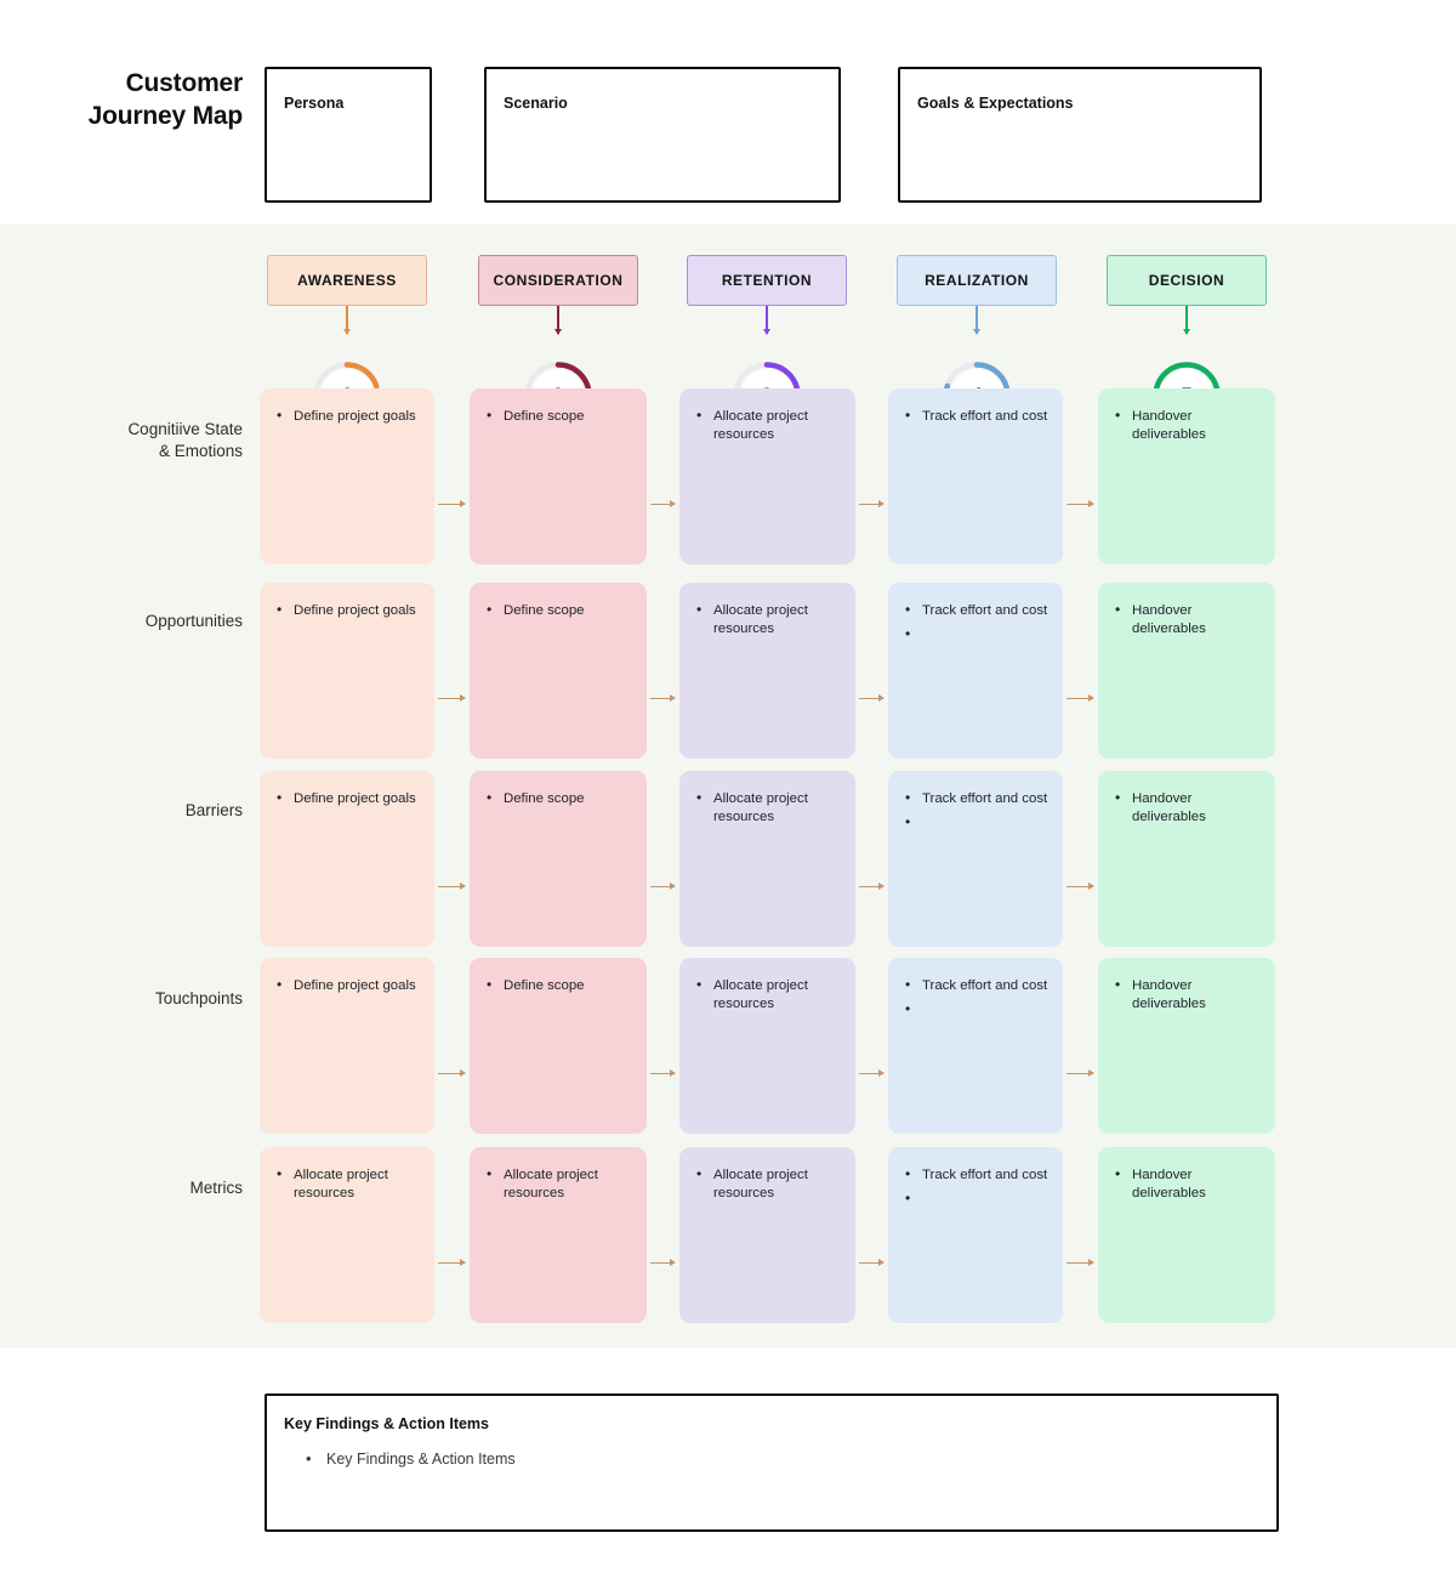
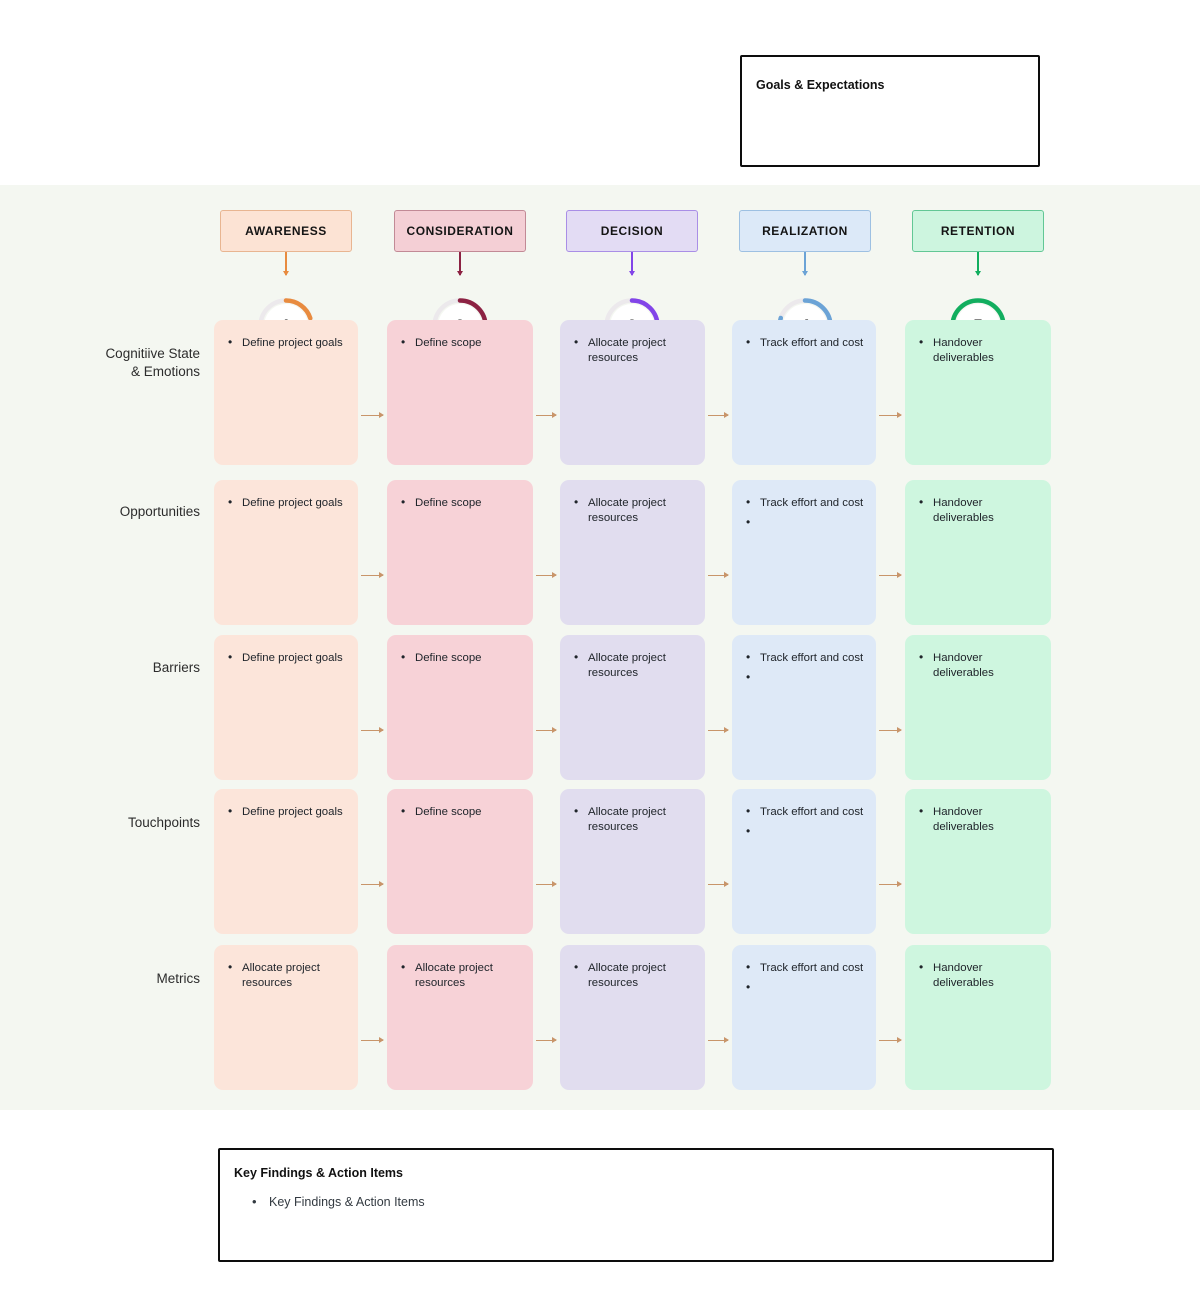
- Customer Journey Map
- Persona
- Scenario
  Goals & Expectations
  AWARENESS
  CONSIDERATION
- RETENTION
+ DECISION
  REALIZATION
- DECISION
+ RETENTION
  Cognitiive State
  & Emotions
  Opportunities
  Barriers
  Touchpoints
  Metrics
  Define project goals
  Define scope
  Allocate project resources
  Track effort and cost
  Handover deliverables
  Define project goals
  Define scope
  Allocate project resources
  Track effort and cost
  Handover deliverables
  Define project goals
  Define scope
  Allocate project resources
  Track effort and cost
  Handover deliverables
  Define project goals
  Define scope
  Allocate project resources
  Track effort and cost
  Handover deliverables
  Allocate project resources
  Allocate project resources
  Allocate project resources
  Track effort and cost
  Handover deliverables
  Key Findings & Action Items
  Key Findings & Action Items
